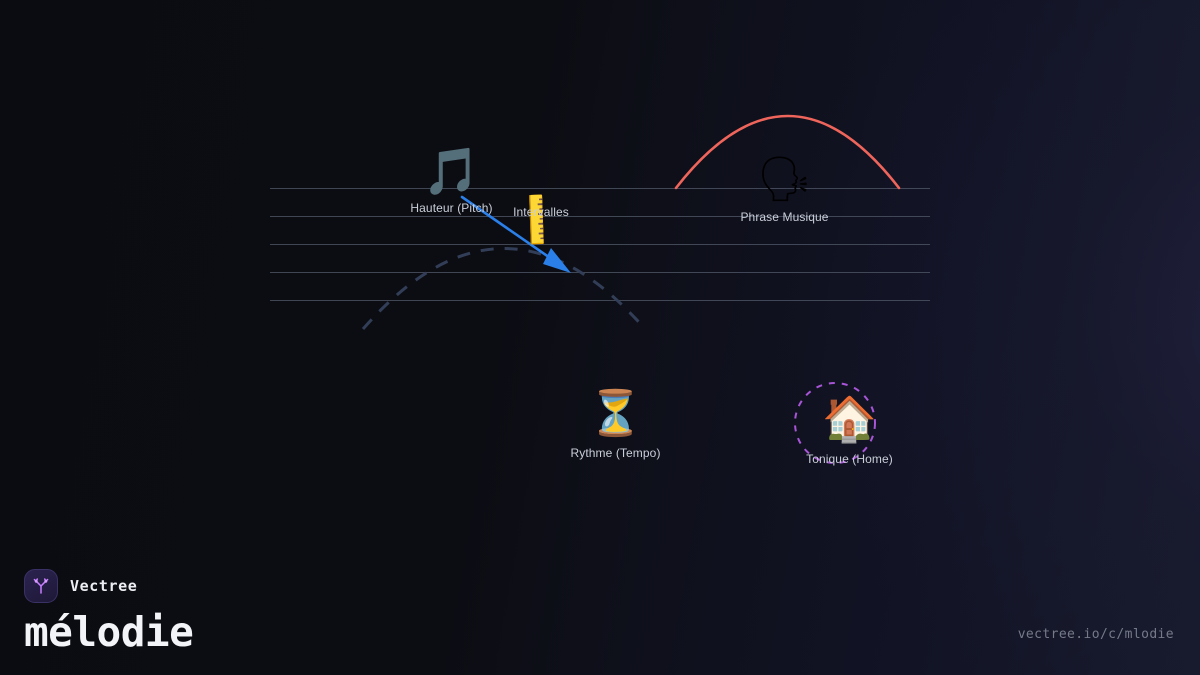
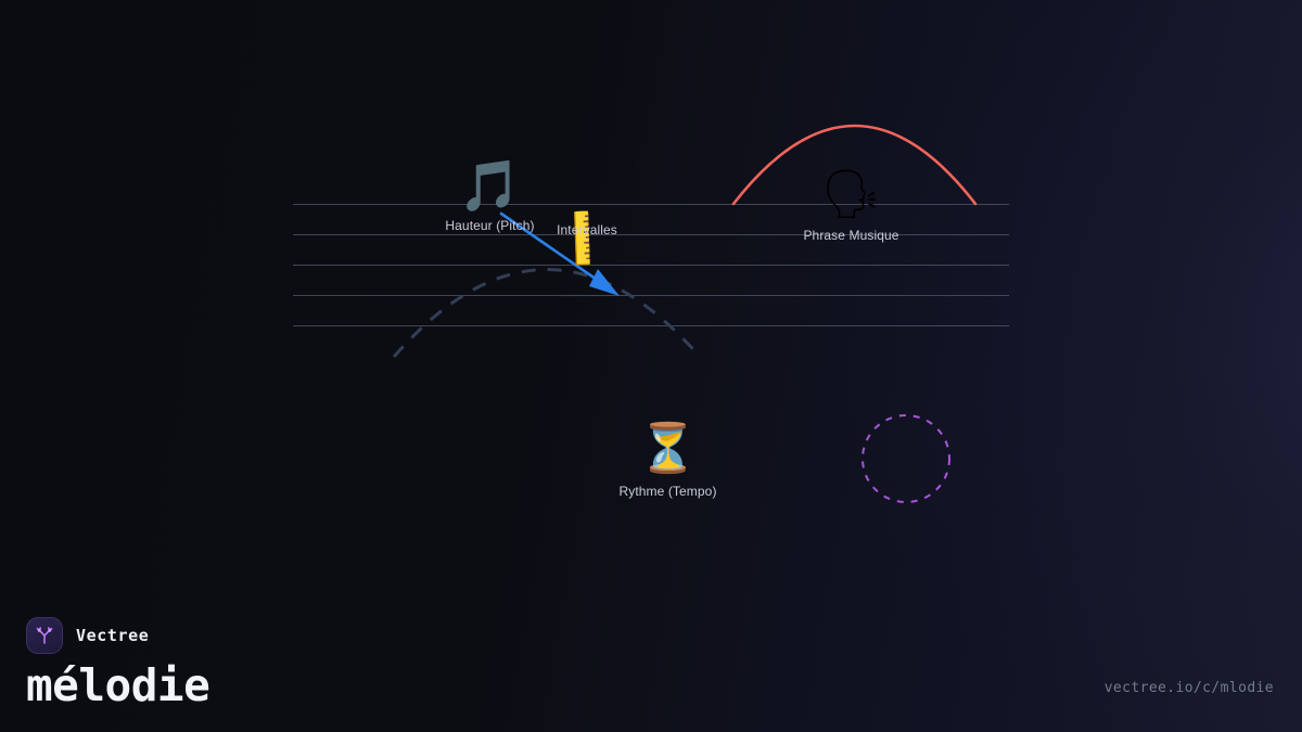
  🎵
  Hauteur (Pitch)
  Intervalles
  🗣
  Phrase Musique
  ⏳
  Rythme (Tempo)
- 🏠
- Tonique (Home)
  Vectree
  mélodie
  vectree.io/c/mlodie
